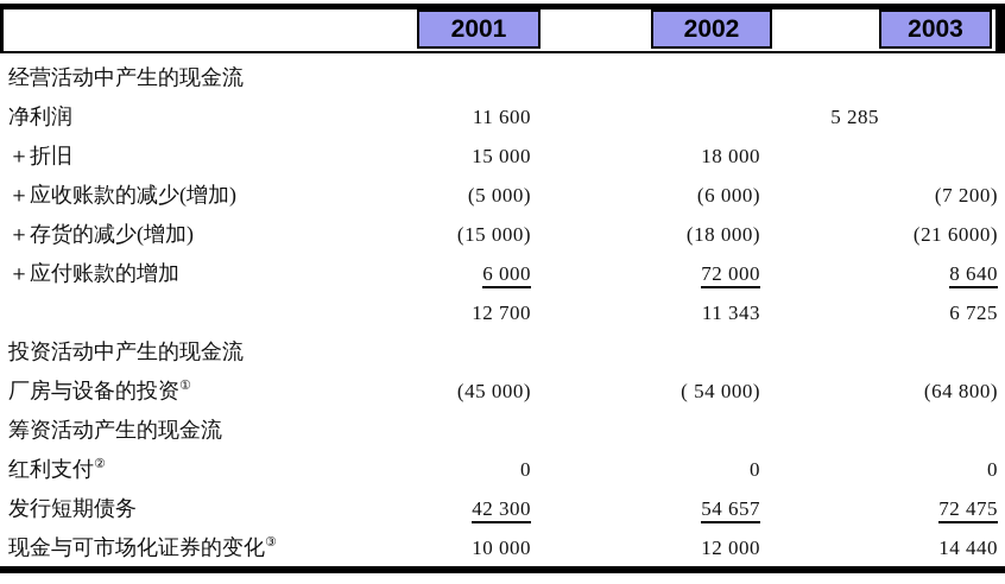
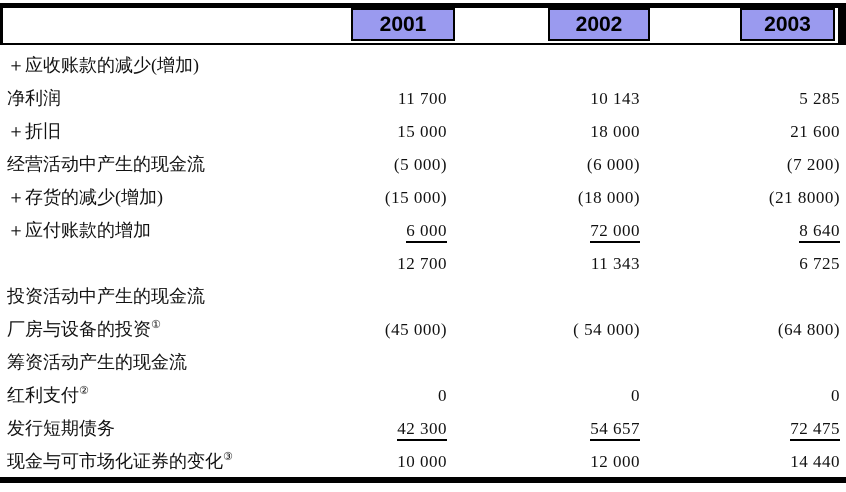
  2001
  2002
  2003
- 经营活动中产生的现金流
+ ＋应收账款的减少(增加)
  净利润
- 11 600
+ 11 700
+ 10 143
  5 285
  ＋折旧
  15 000
  18 000
+ 21 600
- ＋应收账款的减少(增加)
+ 经营活动中产生的现金流
  (5 000)
  (6 000)
  (7 200)
  ＋存货的减少(增加)
  (15 000)
  (18 000)
- (21 6000)
+ (21 8000)
  ＋应付账款的增加
  6 000
  72 000
  8 640
  12 700
  11 343
  6 725
  投资活动中产生的现金流
  厂房与设备的投资①
  (45 000)
  ( 54 000)
  (64 800)
  筹资活动产生的现金流
  红利支付②
  0
  0
  0
  发行短期债务
  42 300
  54 657
  72 475
  现金与可市场化证券的变化③
  10 000
  12 000
  14 440
